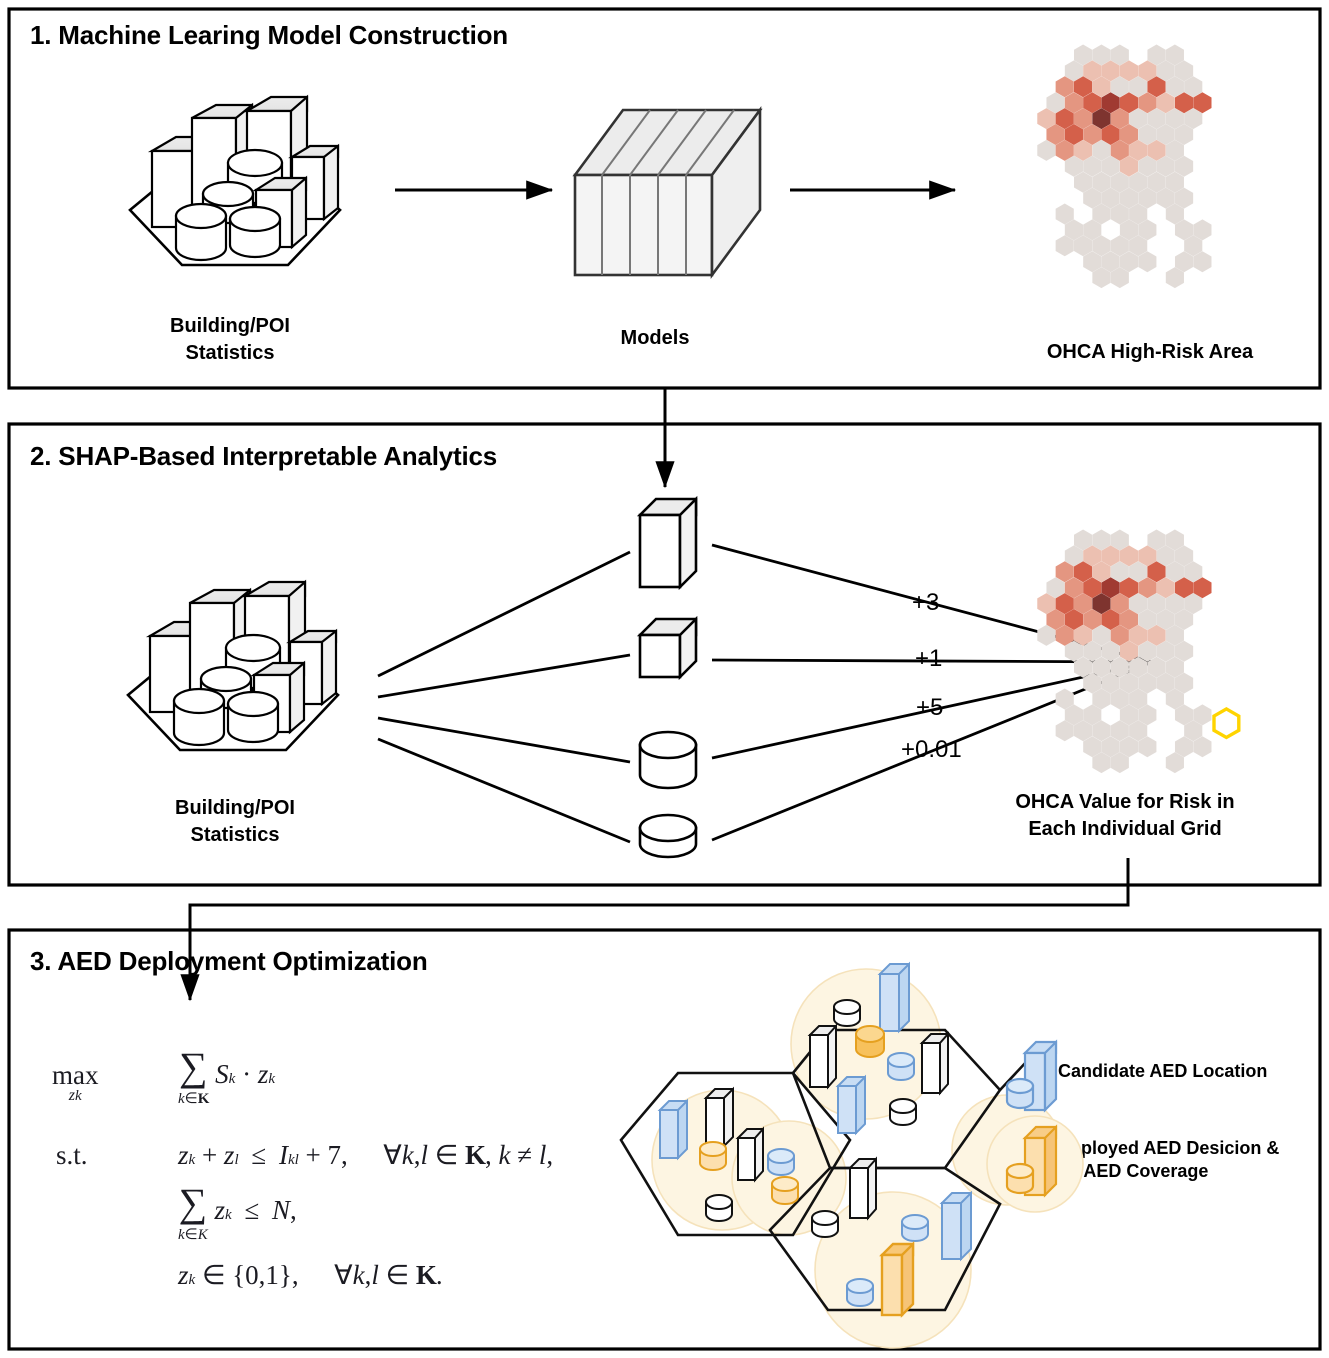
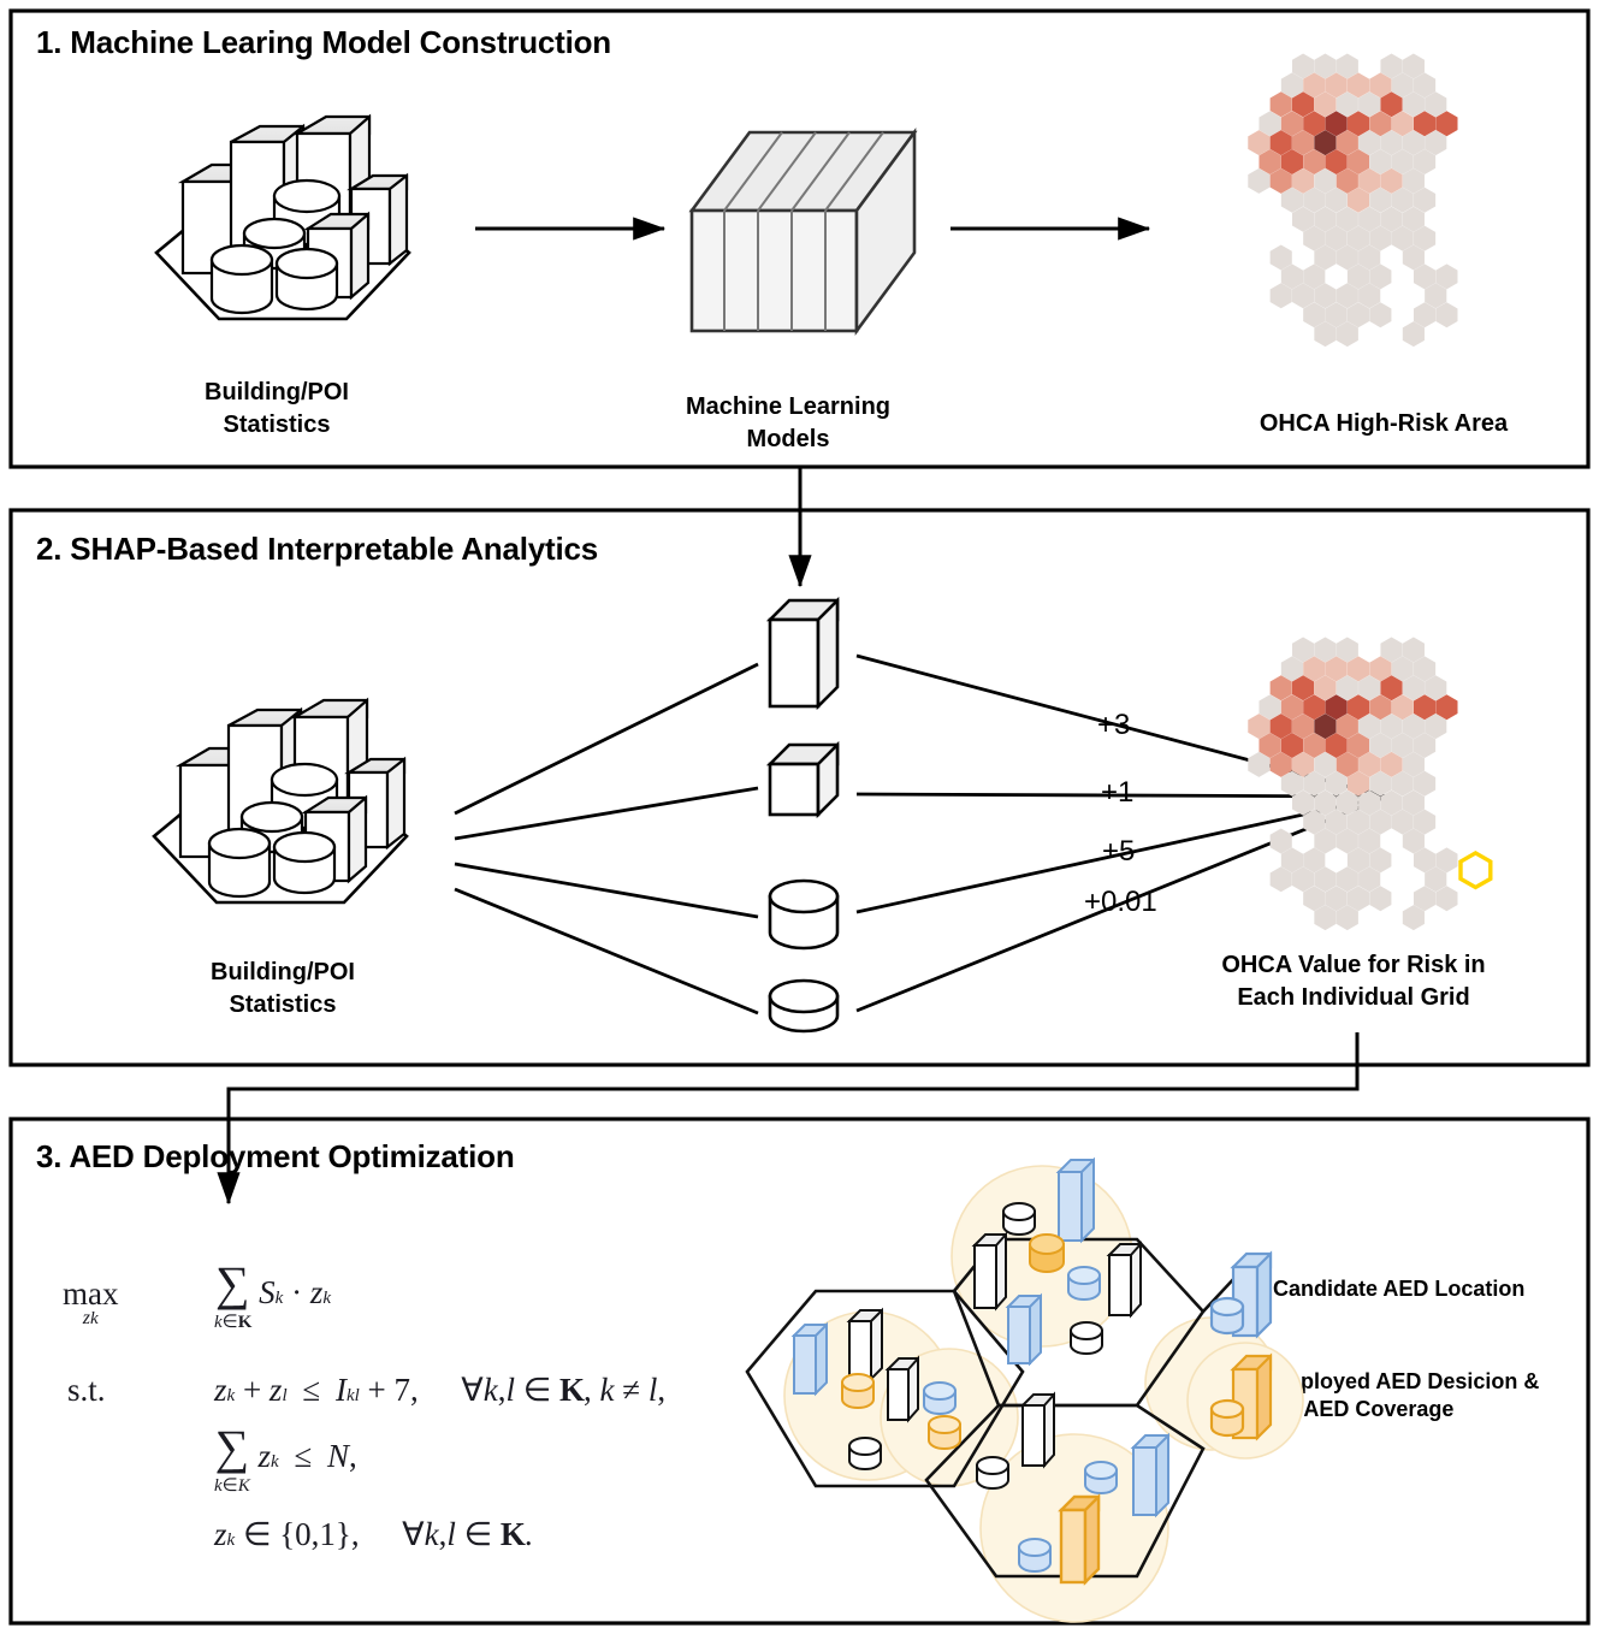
  1. Machine Learing Model Construction
  2. SHAP-Based Interpretable Analytics
  3. AED Deployment Optimization
  Building/POI
  Statistics
+ Machine Learning
  Models
  OHCA High-Risk Area
  Building/POI
  Statistics
  OHCA Value for Risk in
  Each Individual Grid
  Candidate AED Location
  ployed AED Desicion &
  AED Coverage
  max
  zk
  ∑
  k∈K
  Sk · zk
  s.t.
  zk + zl ≤ Ikl + 7, ∀k,l ∈ K, k ≠ l,
  ∑
  k∈K
  zk ≤ N,
  zk ∈ {0,1}, ∀k,l ∈ K.
  +1
  +5
  +0.01
